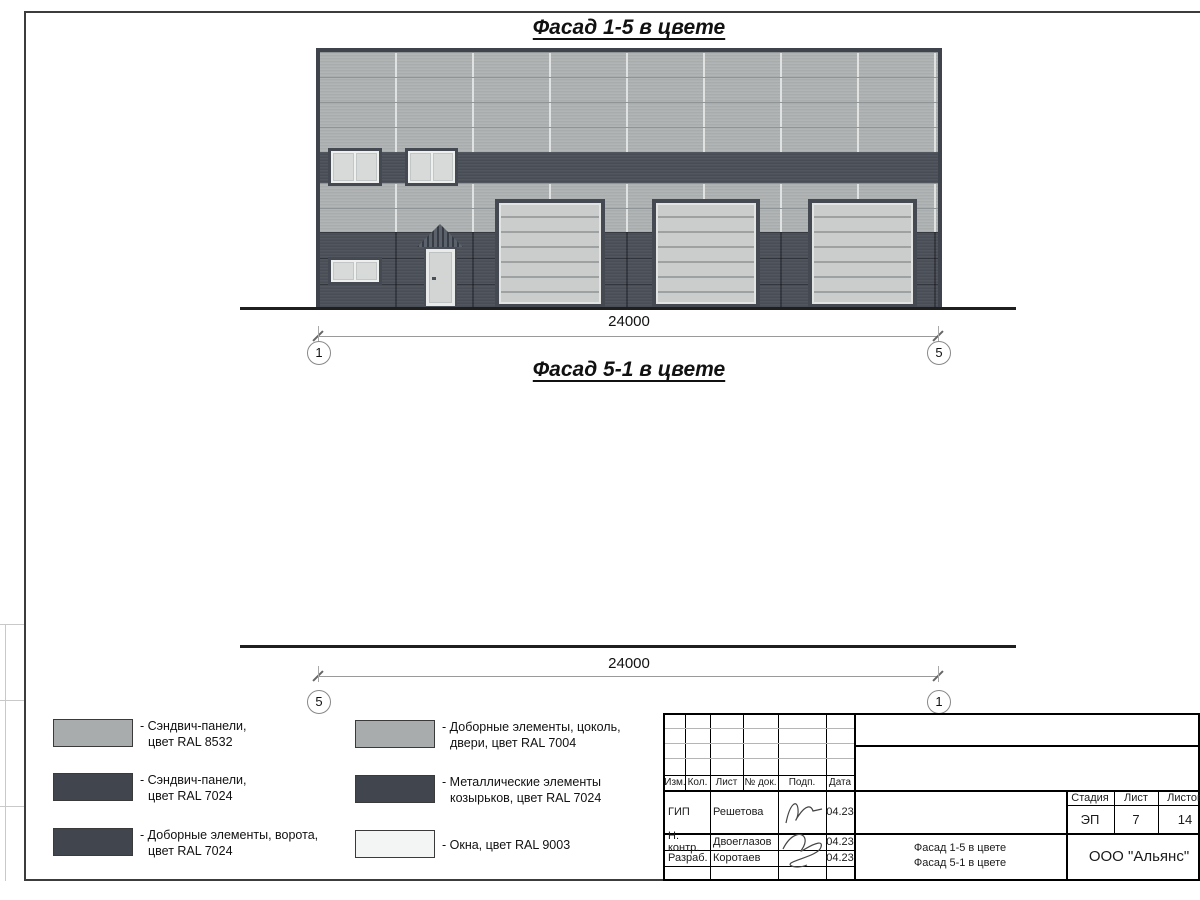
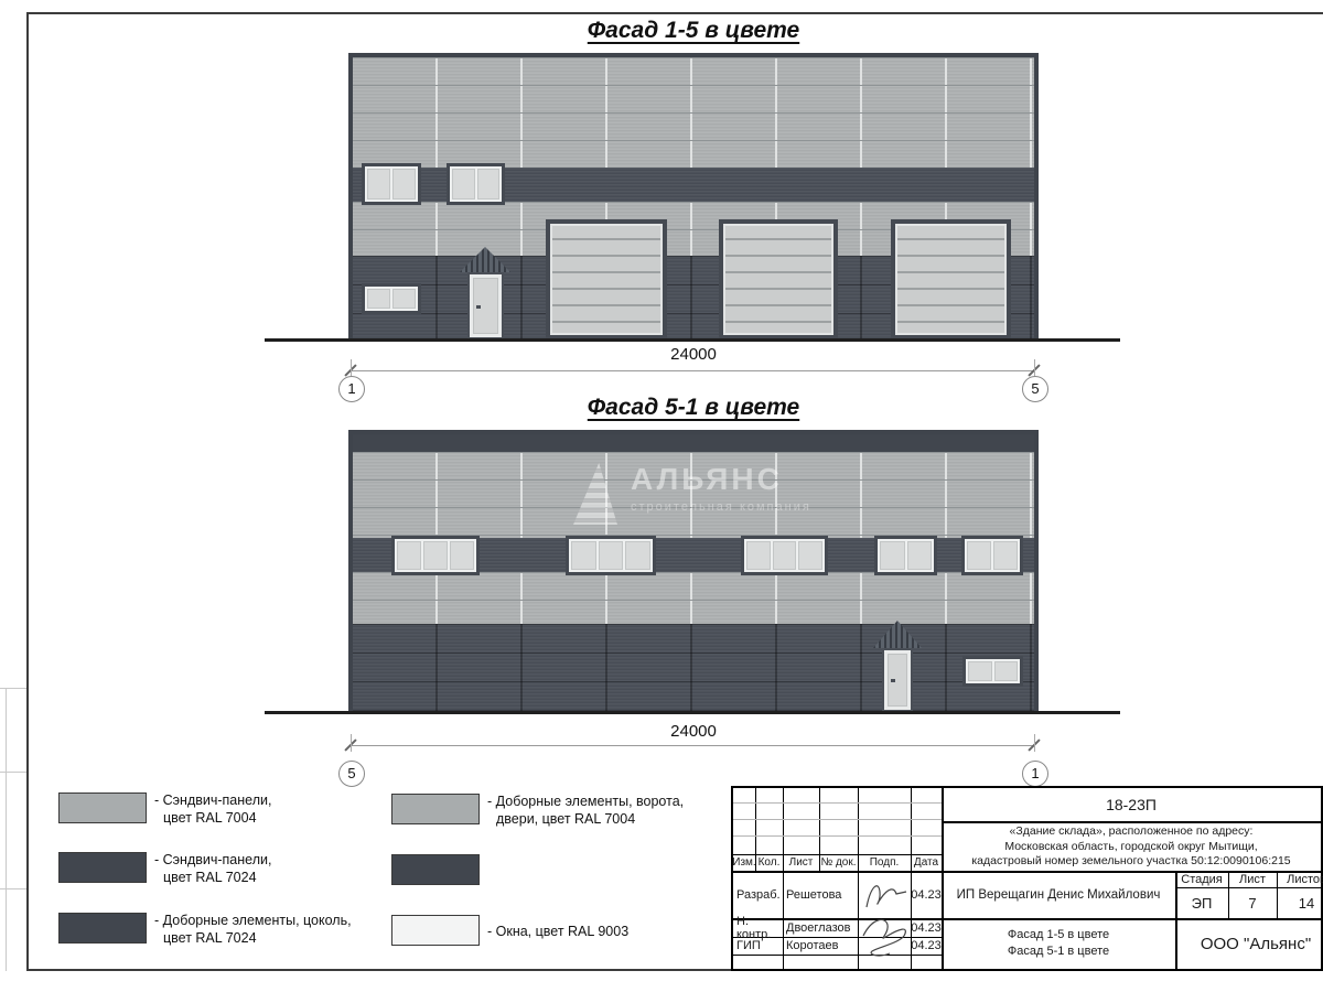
  Фасад 1-5 в цвете
  24000
  1
  5
  Фасад 5-1 в цвете
+ АЛЬЯНС
+ строительная компания
  24000
  5
  1
  - Сэндвич-панели,
- цвет RAL 8532
+ цвет RAL 7004
  - Сэндвич-панели,
  цвет RAL 7024
- - Доборные элементы, ворота,
+ - Доборные элементы, цоколь,
  цвет RAL 7024
- - Доборные элементы, цоколь,
+ - Доборные элементы, ворота,
  двери, цвет RAL 7004
- - Металлические элементы
- козырьков, цвет RAL 7024
  - Окна, цвет RAL 9003
  Изм.
  Кол.
  Лист
  № док.
  Подп.
  Дата
- ГИП
+ Разраб.
  Решетова
  04.23
  Н. контр.
  Двоеглазов
  04.23
- Разраб.
+ ГИП
  Коротаев
  04.23
+ 18-23П
+ «Здание склада», расположенное по адресу:
+ Московская область, городской округ Мытищи,
+ кадастровый номер земельного участка 50:12:0090106:215
+ ИП Верещагин Денис Михайлович
  Стадия
  Лист
  Листо
  ЭП
  7
  14
  Фасад 1-5 в цвете
  Фасад 5-1 в цвете
  ООО "Альянс"
